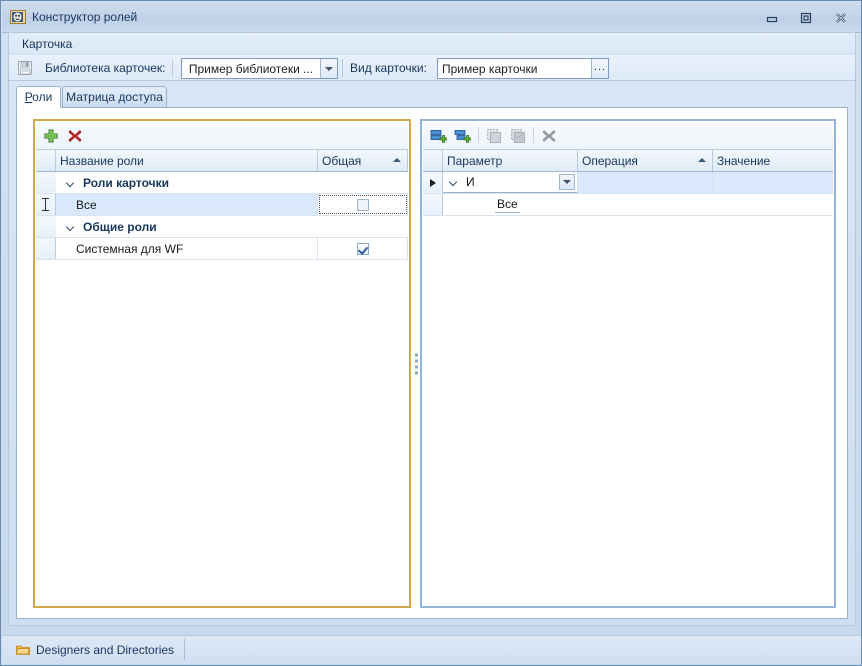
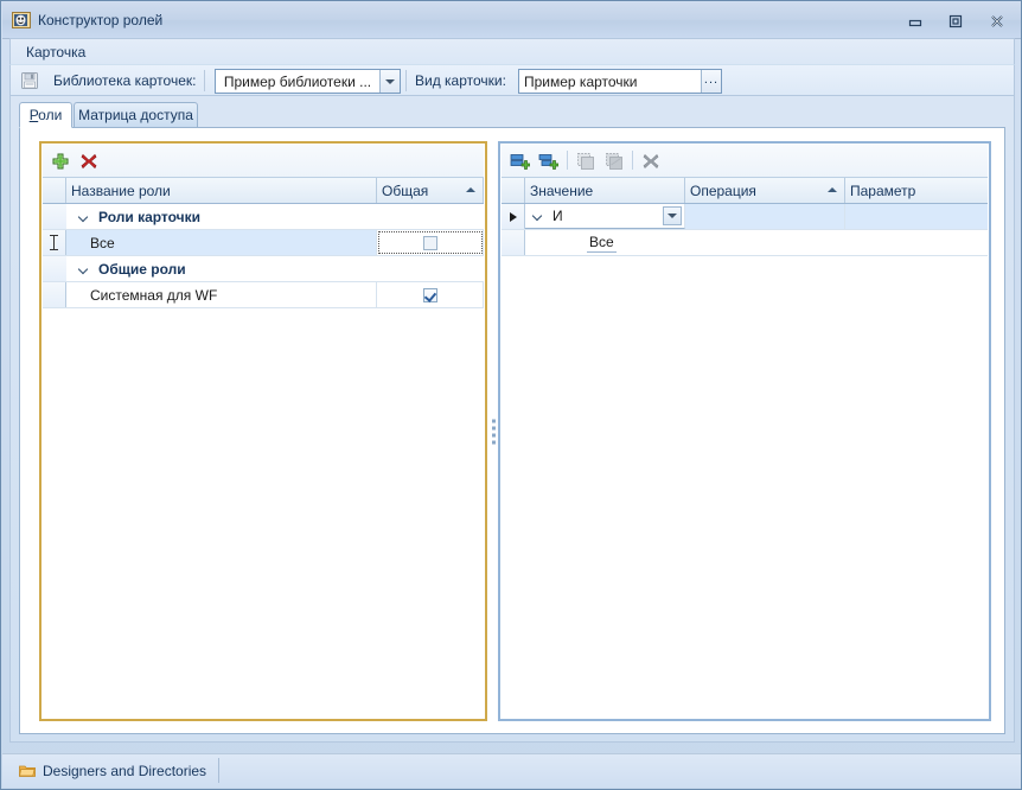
  Конструктор ролей
  Карточка
  Библиотека карточек:
  Пример библиотеки ...
  Вид карточки:
  Пример карточки
  ...
  Роли
  Матрица доступа
  Название роли
  Общая
  Роли карточки
  Все
  Общие роли
  Системная для WF
- Параметр
+ Значение
  Операция
- Значение
+ Параметр
  И
  Все
  Designers and Directories
